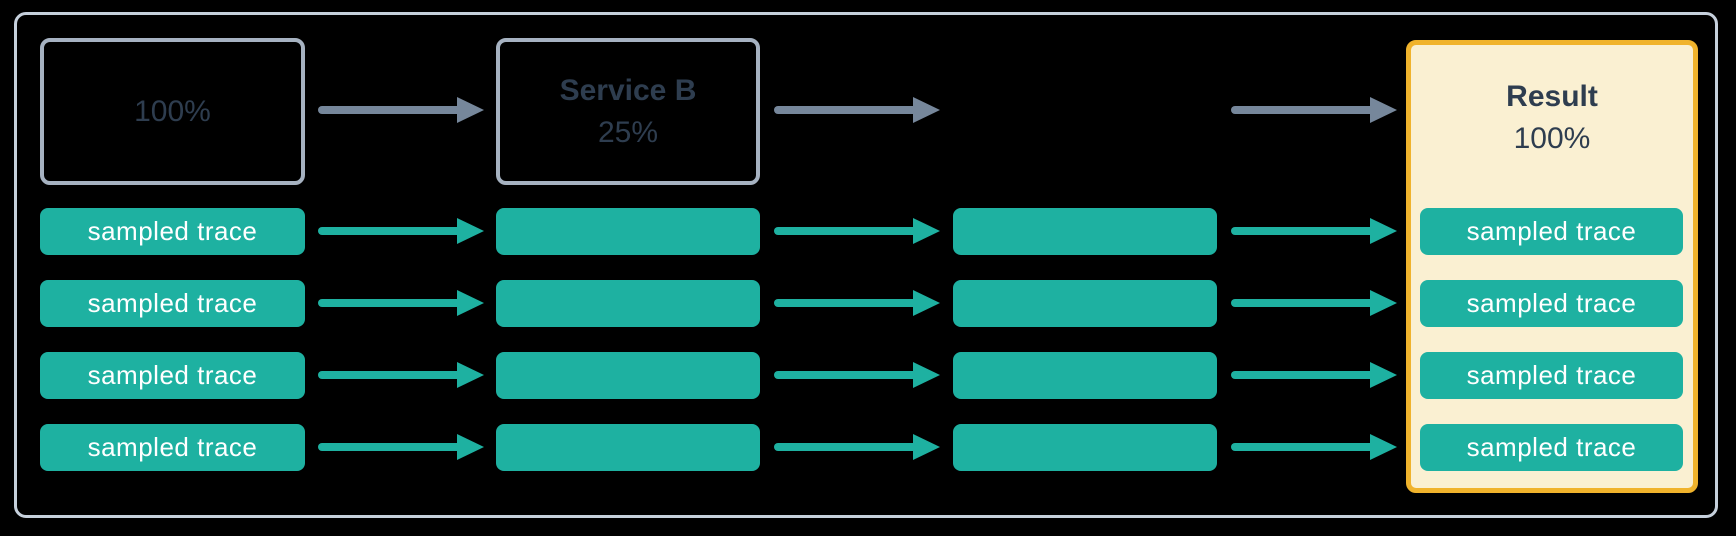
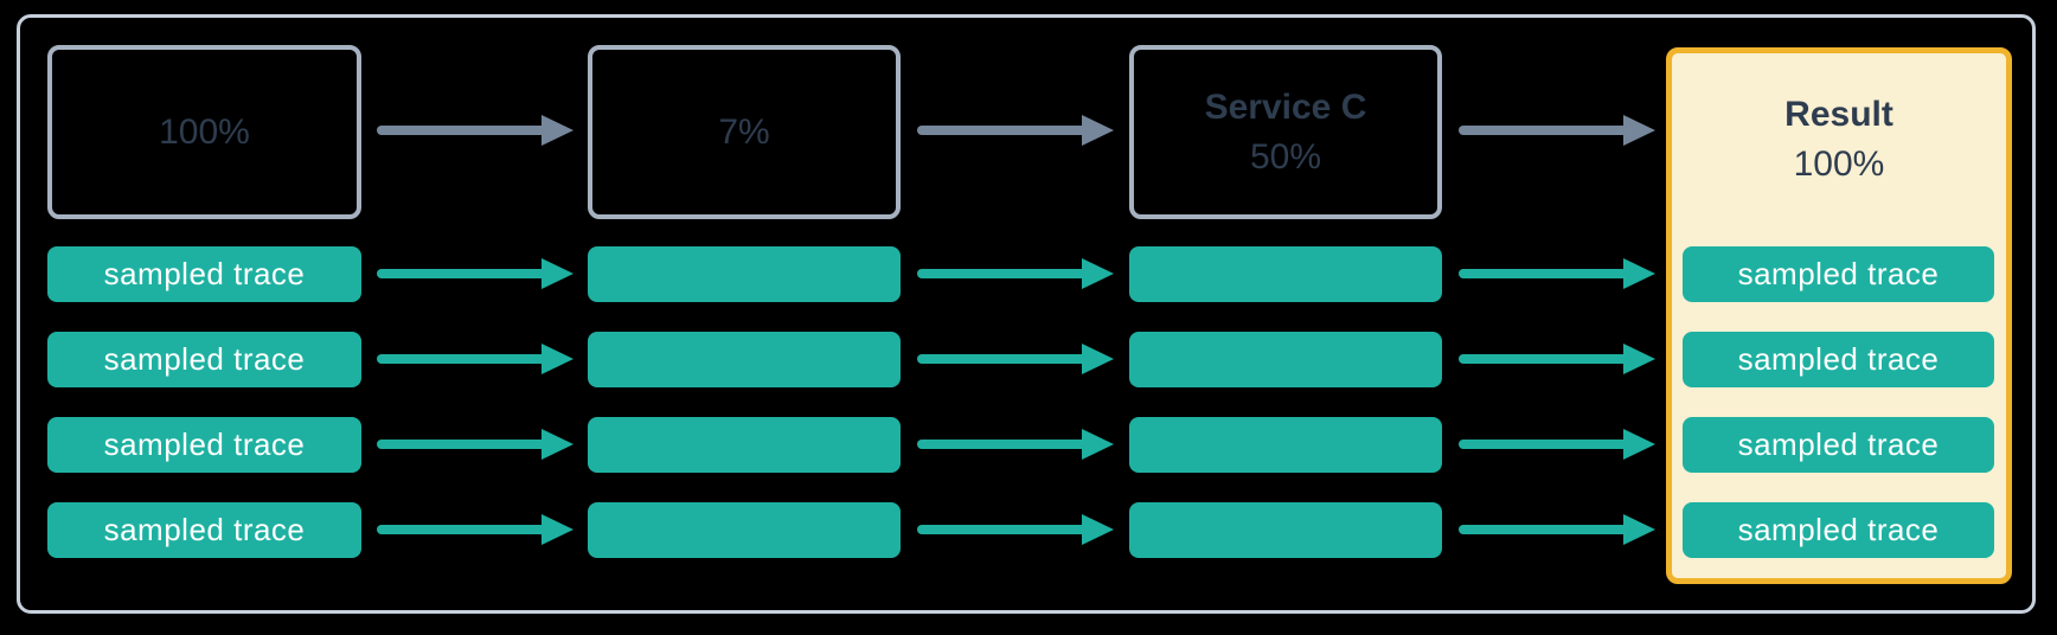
  100%
- Service B
- 25%
+ 7%
+ Service C
+ 50%
  Result
  100%
  sampled trace
  sampled trace
  sampled trace
  sampled trace
  sampled trace
  sampled trace
  sampled trace
  sampled trace
